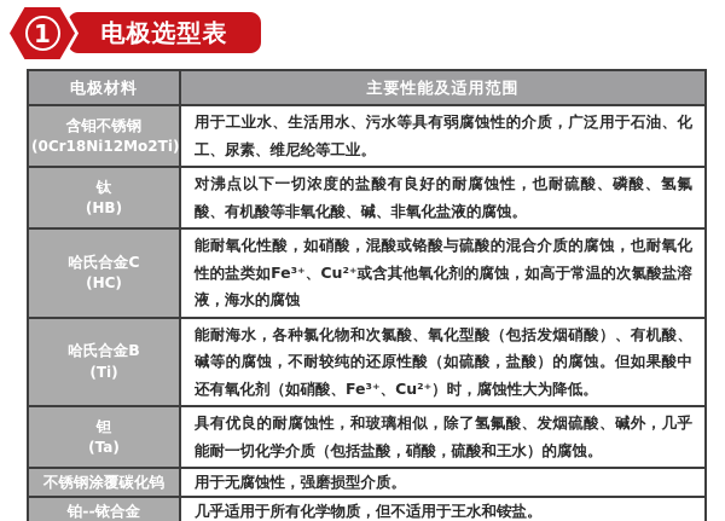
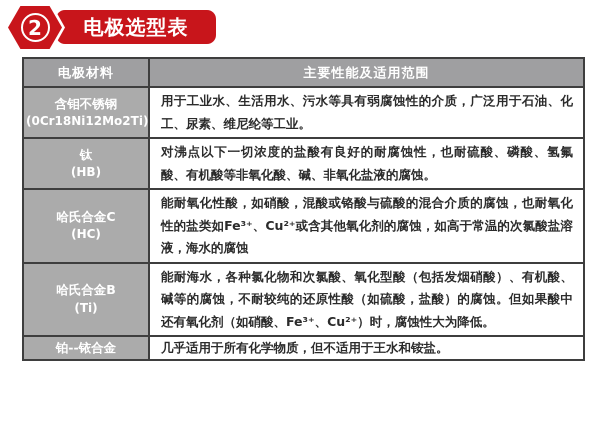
  电极选型表
- 1
+ 2
  电极材料	主要性能及适用范围
  含钼不锈钢 (0Cr18Ni12Mo2Ti)	用于工业水、生活用水、污水等具有弱腐蚀性的介质，广泛用于石油、化工、尿素、维尼纶等工业。
  钛 (HB)	对沸点以下一切浓度的盐酸有良好的耐腐蚀性，也耐硫酸、磷酸、氢氟酸、有机酸等非氧化酸、碱、非氧化盐液的腐蚀。
  哈氏合金C (HC)	能耐氧化性酸，如硝酸，混酸或铬酸与硫酸的混合介质的腐蚀，也耐氧化性的盐类如Fe³⁺、Cu²⁺或含其他氧化剂的腐蚀，如高于常温的次氯酸盐溶液，海水的腐蚀
  哈氏合金B (Ti)	能耐海水，各种氯化物和次氯酸、氧化型酸（包括发烟硝酸）、有机酸、碱等的腐蚀，不耐较纯的还原性酸（如硫酸，盐酸）的腐蚀。但如果酸中还有氧化剂（如硝酸、Fe³⁺、Cu²⁺）时，腐蚀性大为降低。
- 钽 (Ta)	具有优良的耐腐蚀性，和玻璃相似，除了氢氟酸、发烟硫酸、碱外，几乎能耐一切化学介质（包括盐酸，硝酸，硫酸和王水）的腐蚀。
- 不锈钢涂覆碳化钨	用于无腐蚀性，强磨损型介质。
  铂--铱合金	几乎适用于所有化学物质，但不适用于王水和铵盐。
